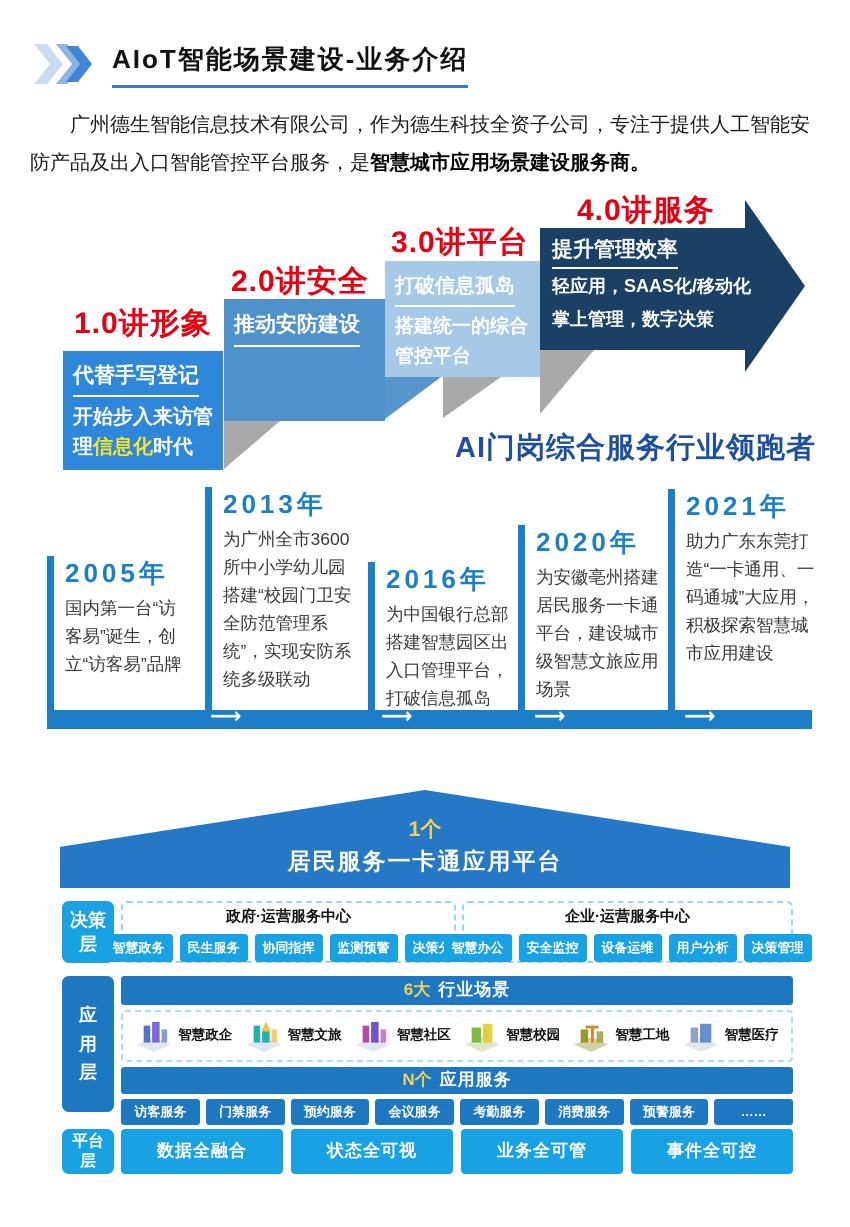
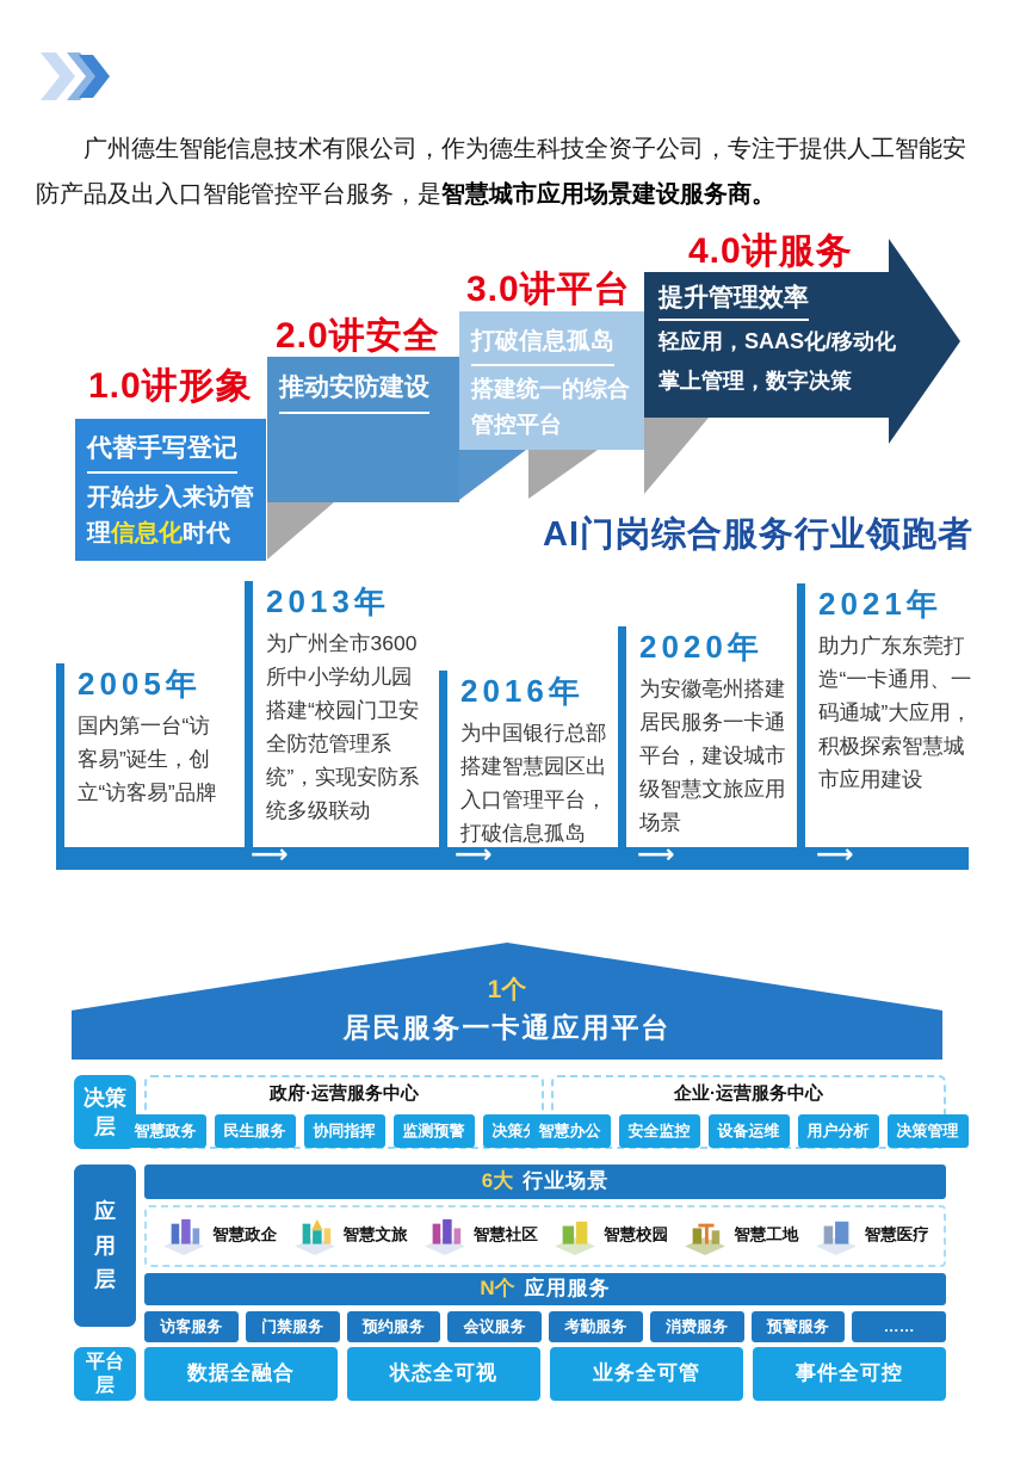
- AIoT智能场景建设-业务介绍
  广州德生智能信息技术有限公司，作为德生科技全资子公司，专注于提供人工智能安防产品及出入口智能管控平台服务，是智慧城市应用场景建设服务商。
  1.0讲形象
  2.0讲安全
  3.0讲平台
  4.0讲服务
  代替手写登记
  开始步入来访管理信息化时代
  推动安防建设
  打破信息孤岛
  搭建统一的综合管控平台
  提升管理效率
  轻应用，SAAS化/移动化
  掌上管理，数字决策
  AI门岗综合服务行业领跑者
  2005年
  国内第一台“访客易”诞生，创立“访客易”品牌
  2013年
  为广州全市3600所中小学幼儿园搭建“校园门卫安全防范管理系统”，实现安防系统多级联动
  2016年
  为中国银行总部搭建智慧园区出入口管理平台，打破信息孤岛
  2020年
  为安徽亳州搭建居民服务一卡通平台，建设城市级智慧文旅应用场景
  2021年
  助力广东东莞打造“一卡通用、一码通城”大应用，积极探索智慧城市应用建设
  ⟶
  ⟶
  ⟶
  ⟶
  1个
  居民服务一卡通应用平台
  决策层
  政府·运营服务中心
  智慧政务
  民生服务
  协同指挥
  监测预警
  企业·运营服务中心
  智慧办公
  安全监控
  设备运维
  用户分析
  决策管理
  应用层
  6大
  行业场景
  智慧政企
  智慧文旅
  智慧社区
  智慧校园
  智慧工地
  智慧医疗
  N个
  应用服务
  访客服务
  门禁服务
  预约服务
  会议服务
  考勤服务
  消费服务
  预警服务
  ……
  平台层
  数据全融合
  状态全可视
  业务全可管
  事件全可控
